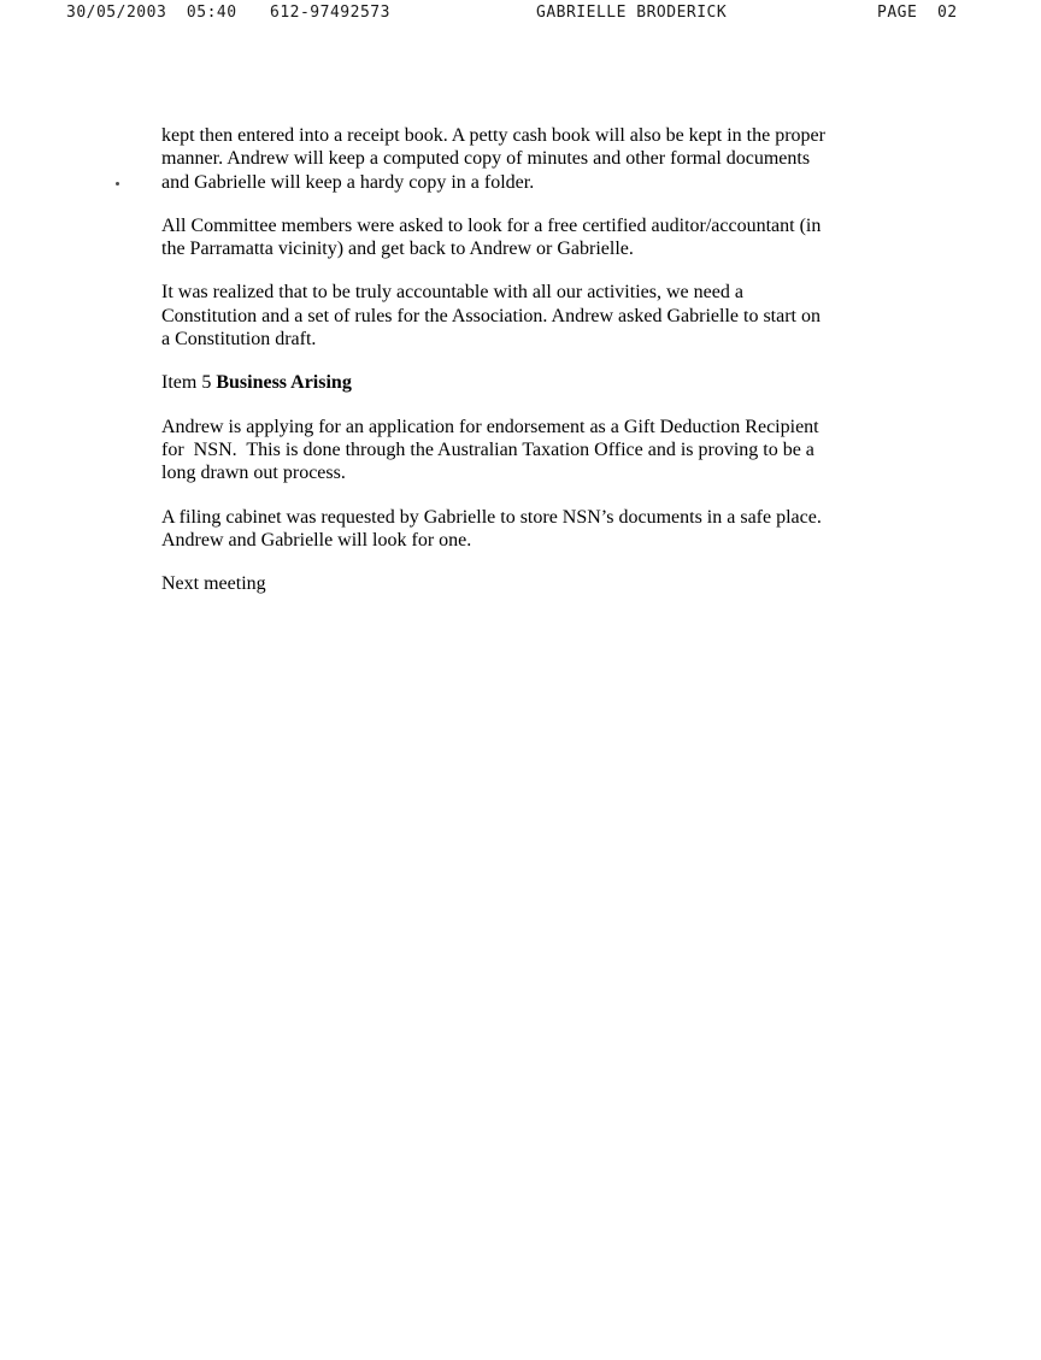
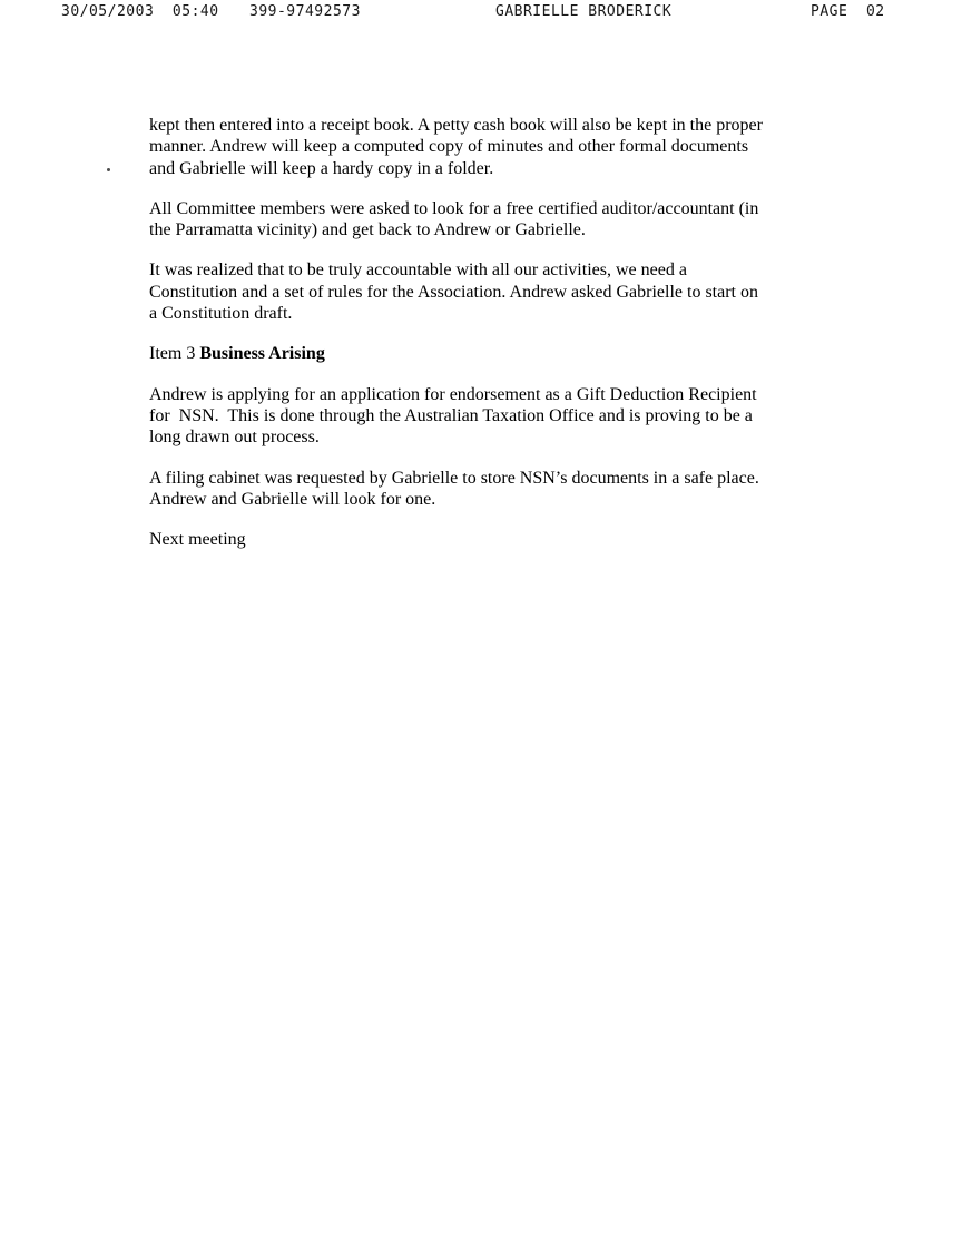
  30/05/2003 05:40
- 612-97492573
+ 399-97492573
  GABRIELLE BRODERICK
  PAGE 02
  kept then entered into a receipt book. A petty cash book will also be kept in the proper
  manner. Andrew will keep a computed copy of minutes and other formal documents
  and Gabrielle will keep a hardy copy in a folder.
  All Committee members were asked to look for a free certified auditor/accountant (in
  the Parramatta vicinity) and get back to Andrew or Gabrielle.
  It was realized that to be truly accountable with all our activities, we need a
  Constitution and a set of rules for the Association. Andrew asked Gabrielle to start on
  a Constitution draft.
- Item 5 Business Arising
+ Item 3 Business Arising
  Andrew is applying for an application for endorsement as a Gift Deduction Recipient
  for NSN. This is done through the Australian Taxation Office and is proving to be a
  long drawn out process.
  A filing cabinet was requested by Gabrielle to store NSN’s documents in a safe place.
  Andrew and Gabrielle will look for one.
  Next meeting
